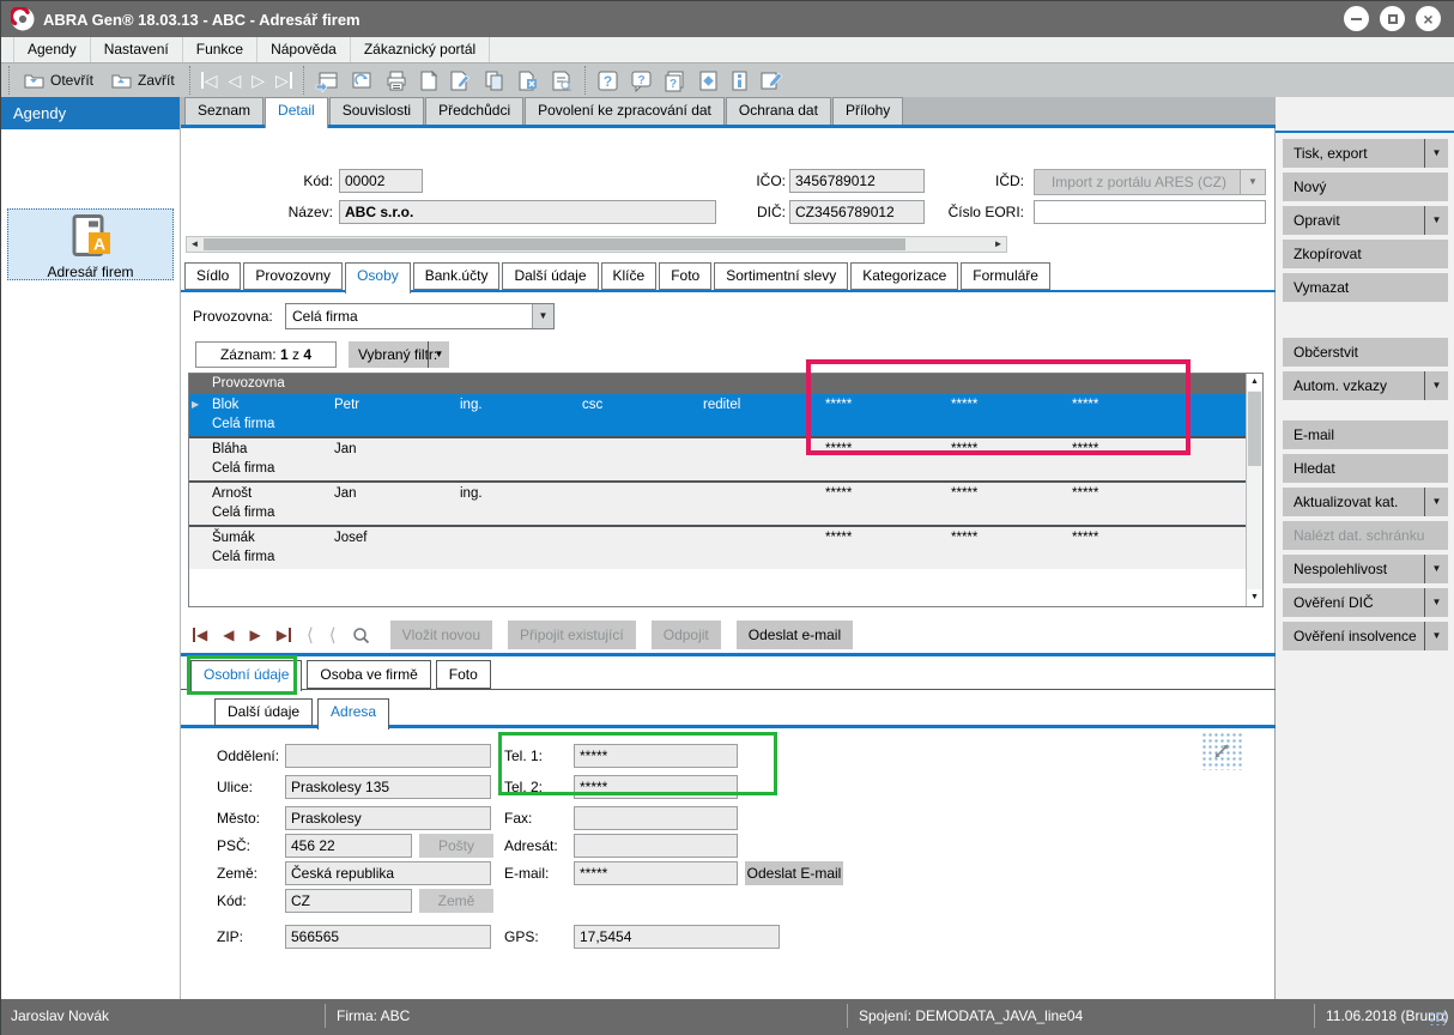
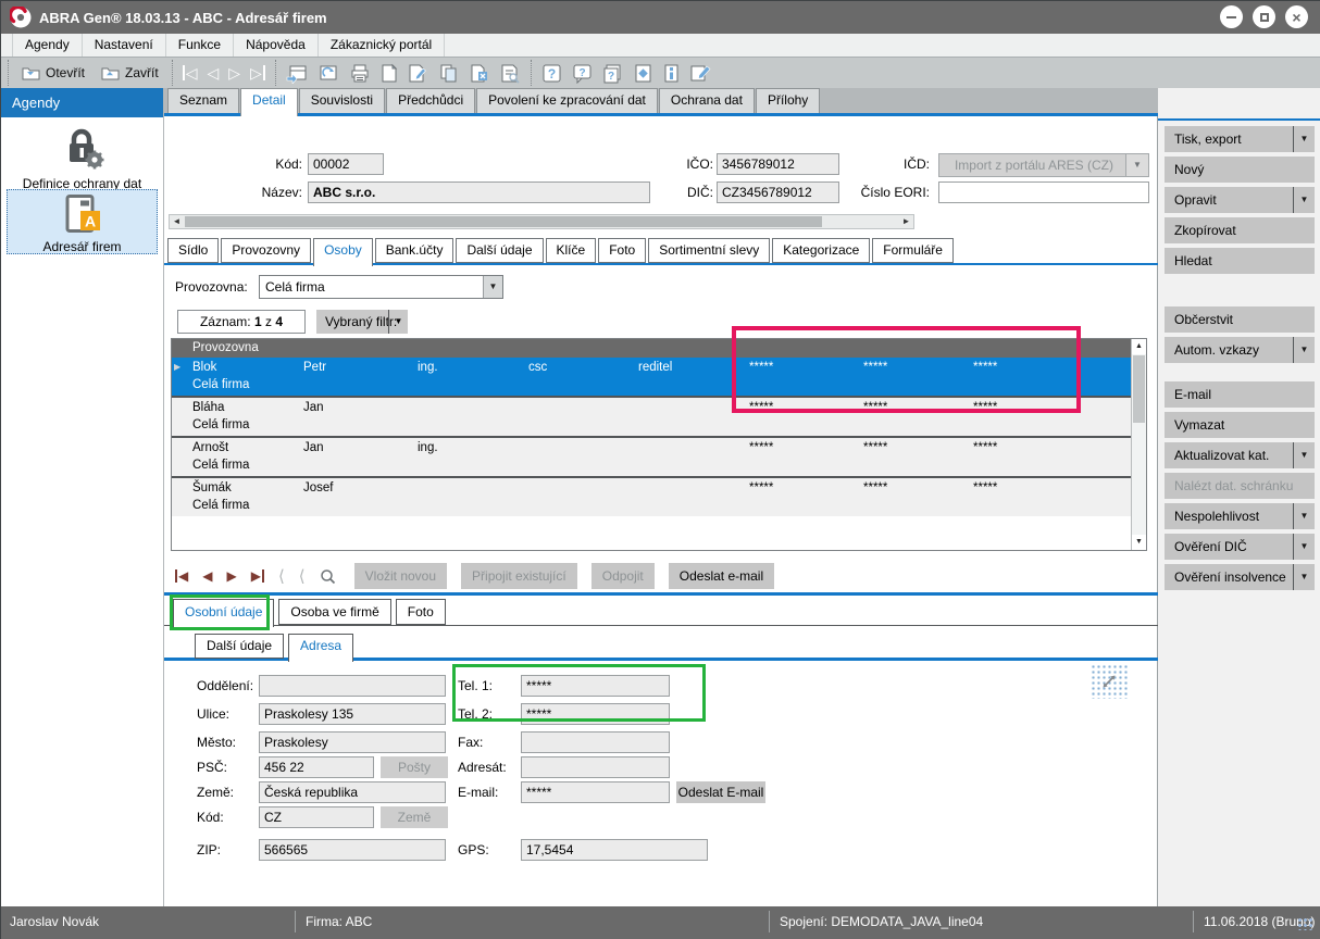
  ABRA Gen® 18.03.13 - ABC - Adresář firem
  ×
  Agendy
  Nastavení
  Funkce
  Nápověda
  Zákaznický portál
  Otevřít
  Zavřít
  ◁
  ◁
  ▷
  ▷
  ?
  ?
  ?
  Agendy
+ Definice ochrany dat
  A
  Adresář firem
  Seznam
  Detail
  Souvislosti
  Předchůdci
  Povolení ke zpracování dat
  Ochrana dat
  Přílohy
  Kód:
  00002
  IČO:
  3456789012
  IČD:
  Import z portálu ARES (CZ)
  ▼
  Název:
  ABC s.r.o.
  DIČ:
  CZ3456789012
  Číslo EORI:
  ◄
  ►
  Sídlo
  Provozovny
  Osoby
  Bank.účty
  Další údaje
  Klíče
  Foto
  Sortimentní slevy
  Kategorizace
  Formuláře
  Provozovna:
  Celá firma
  ▼
  Záznam: 1 z 4
  Vybraný filtr:
  ▼
  Provozovna
  ▶
  Blok
  Petr
  ing.
  csc
  reditel
  *****
  *****
  *****
  Celá firma
  Bláha
  Jan
  *****
  *****
  *****
  Celá firma
  Arnošt
  Jan
  ing.
  *****
  *****
  *****
  Celá firma
  Šumák
  Josef
  *****
  *****
  *****
  Celá firma
  ◀
  ◀
  ▶
  ▶
  ⟨
  ⟨
  Vložit novou
  Připojit existující
  Odpojit
  Odeslat e-mail
  Osobní údaje
  Osoba ve firmě
  Foto
  Další údaje
  Adresa
  Oddělení:
  Ulice:
  Praskolesy 135
  Město:
  Praskolesy
  PSČ:
  456 22
  Pošty
  Země:
  Česká republika
  Kód:
  CZ
  Země
  ZIP:
  566565
  Tel. 1:
  *****
  Tel. 2:
  *****
  Fax:
  Adresát:
  E-mail:
  *****
  Odeslat E-mail
  GPS:
  17,5454
  Tisk, export
  ▼
  Nový
  Opravit
  ▼
  Zkopírovat
- Vymazat
+ Hledat
  Občerstvit
  Autom. vzkazy
  ▼
  E-mail
- Hledat
+ Vymazat
  Aktualizovat kat.
  ▼
  Nalézt dat. schránku
  Nespolehlivost
  ▼
  Ověření DIČ
  ▼
  Ověření insolvence
  ▼
  Jaroslav Novák
  Firma: ABC
  Spojení: DEMODATA_JAVA_line04
  11.06.2018 (Bru)
